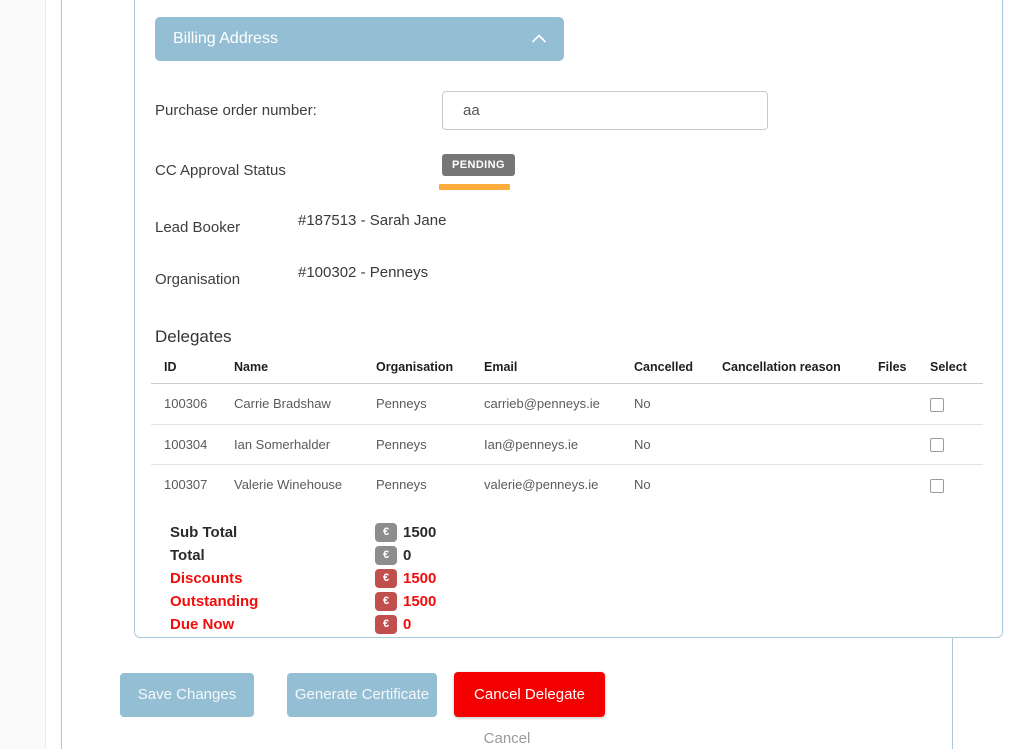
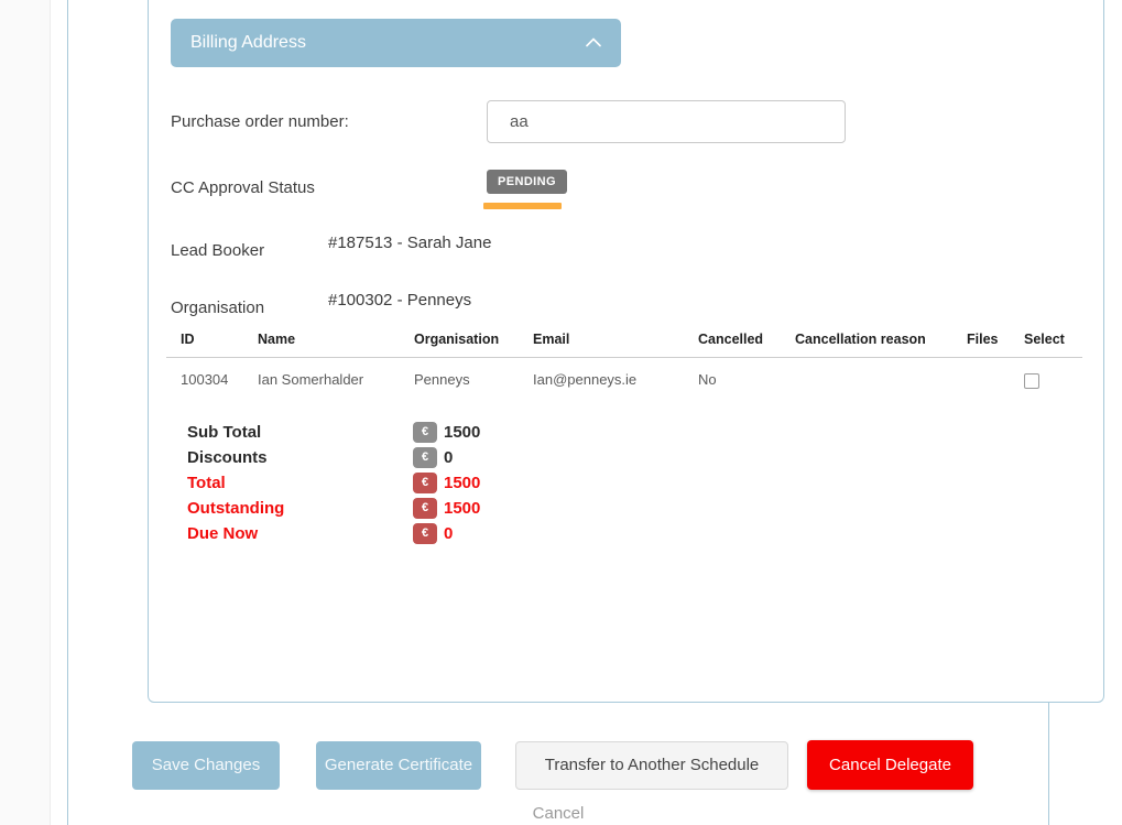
  Billing Address
  Purchase order number:
  aa
  CC Approval Status
  PENDING
  Lead Booker
  #187513 - Sarah Jane
  Organisation
  #100302 - Penneys
- Delegates
  ID	Name	Organisation	Email	Cancelled	Cancellation reason	Files	Select
- 100306	Carrie Bradshaw	Penneys	carrieb@penneys.ie	No
  100304	Ian Somerhalder	Penneys	Ian@penneys.ie	No
- 100307	Valerie Winehouse	Penneys	valerie@penneys.ie	No
  Sub Total
  €
  1500
- Total
+ Discounts
  €
  0
- Discounts
+ Total
  €
  1500
  Outstanding
  €
  1500
  Due Now
  €
  0
  Save Changes
  Generate Certificate
+ Transfer to Another Schedule
  Cancel Delegate
  Cancel
